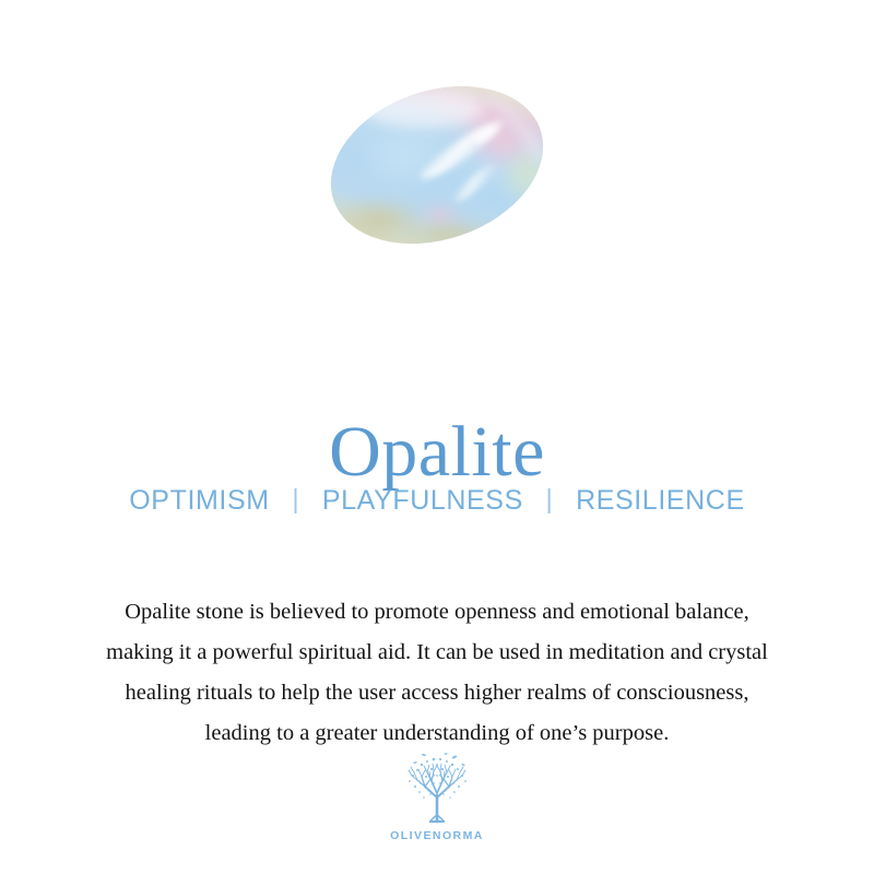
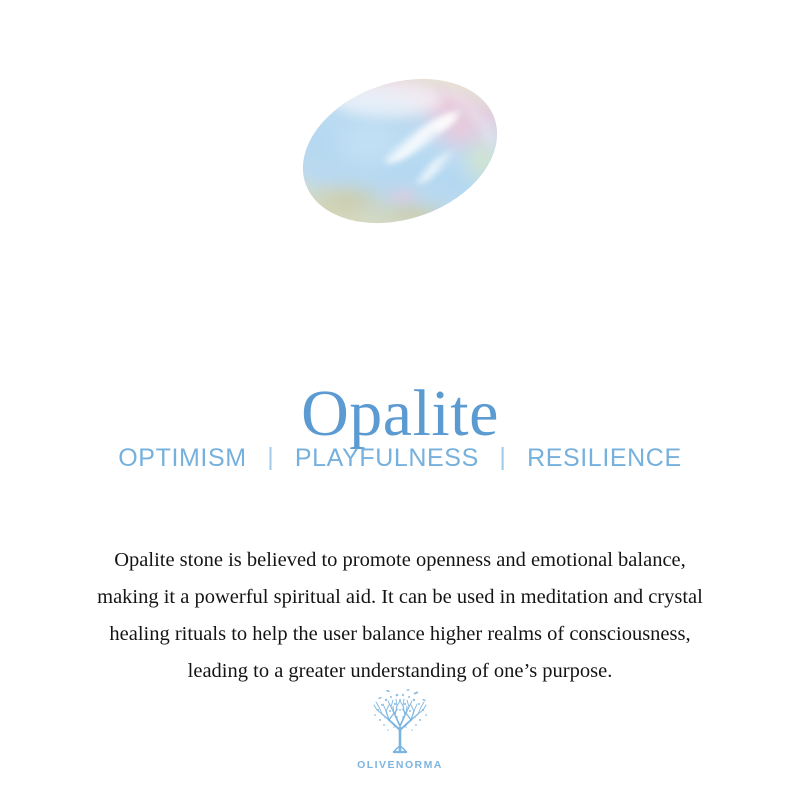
  Opalite
  OPTIMISM | PLAYFULNESS | RESILIENCE
  Opalite stone is believed to promote openness and emotional balance,
  making it a powerful spiritual aid. It can be used in meditation and crystal
- healing rituals to help the user access higher realms of consciousness,
+ healing rituals to help the user balance higher realms of consciousness,
  leading to a greater understanding of one’s purpose.
  OLIVENORMA
